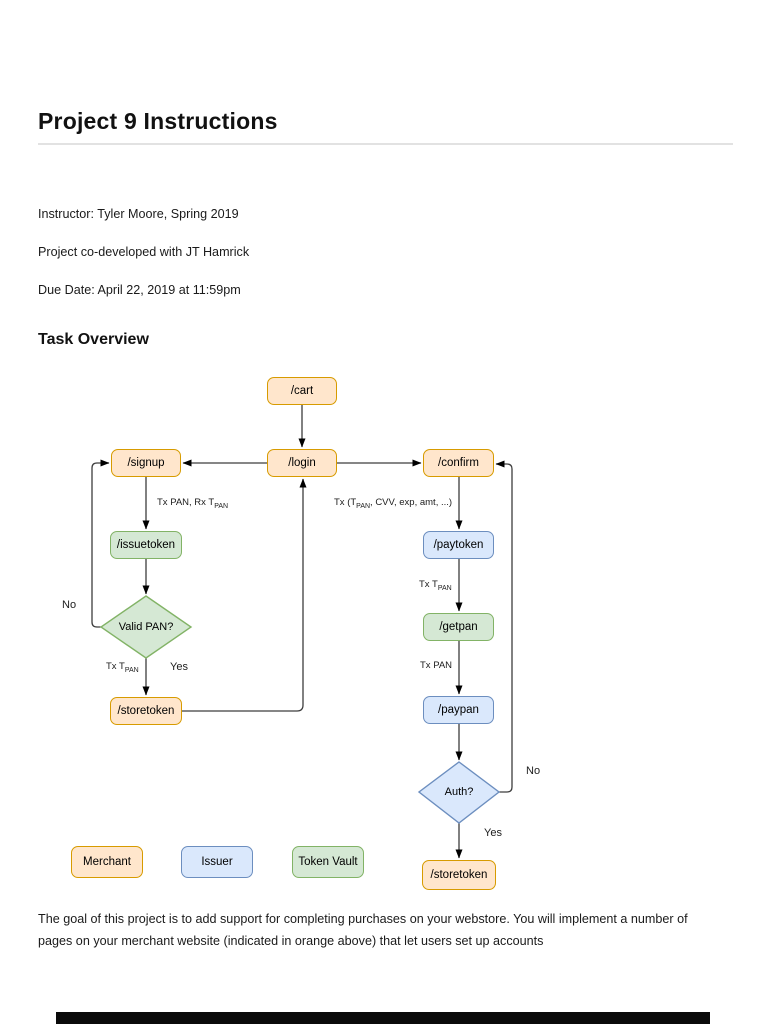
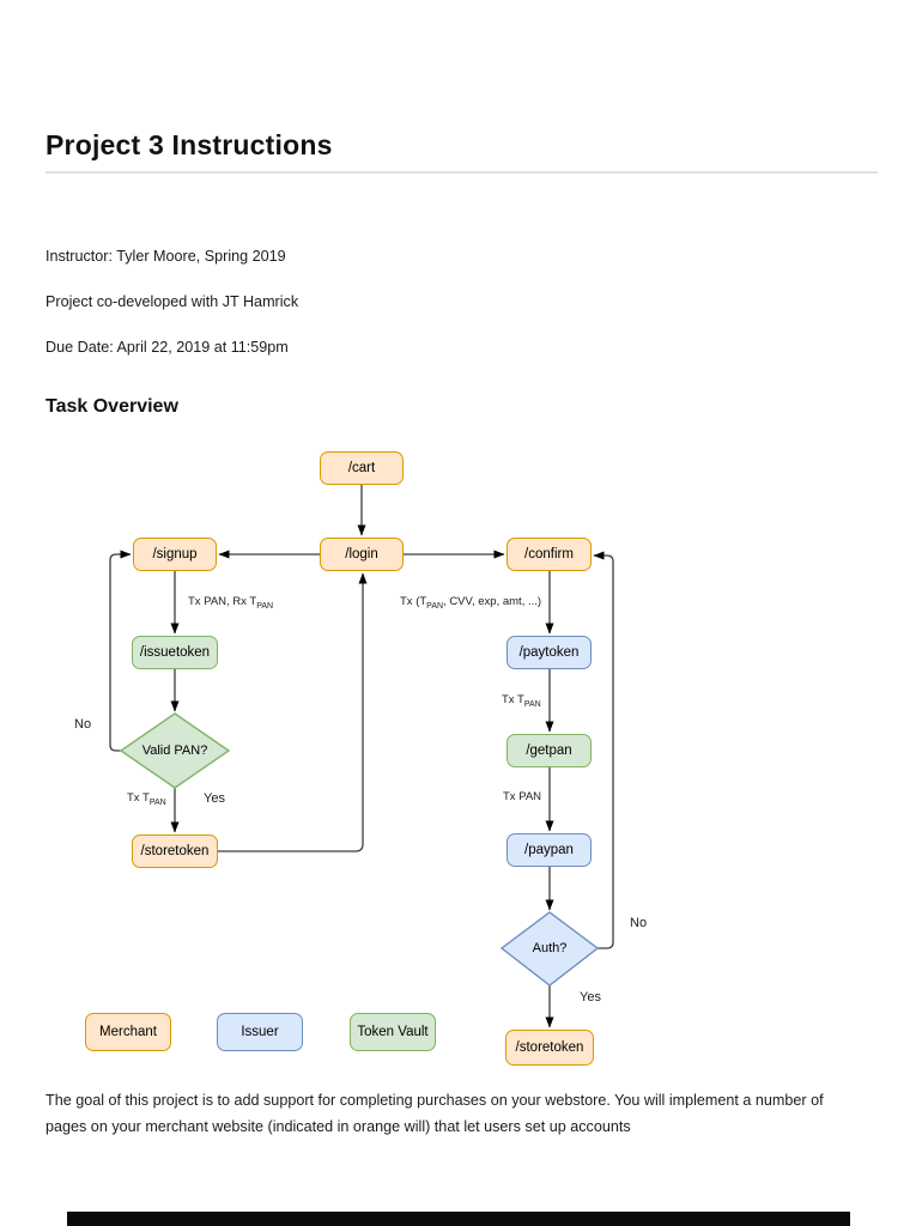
- Project 9 Instructions
+ Project 3 Instructions
  Instructor: Tyler Moore, Spring 2019
  Project co-developed with JT Hamrick
  Due Date: April 22, 2019 at 11:59pm
  Task Overview
  /cart
  /signup
  /login
  /confirm
  /issuetoken
  /paytoken
  /getpan
  /storetoken
  /paypan
  /storetoken
  Valid PAN?
  Auth?
  Tx PAN, Rx T
  Tx (T , CVV, exp, amt, ...)
  Tx PAN
  No
  Yes
  No
  Yes
  Merchant
  Issuer
  Token Vault
- The goal of this project is to add support for completing purchases on your webstore. You will implement a number of pages on your merchant website (indicated in orange above) that let users set up accounts
+ The goal of this project is to add support for completing purchases on your webstore. You will implement a number of pages on your merchant website (indicated in orange will) that let users set up accounts
